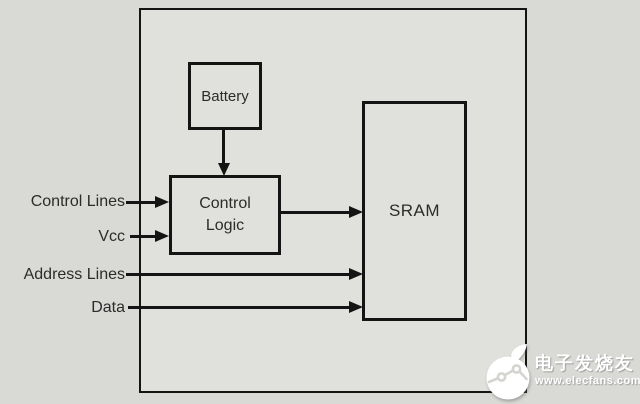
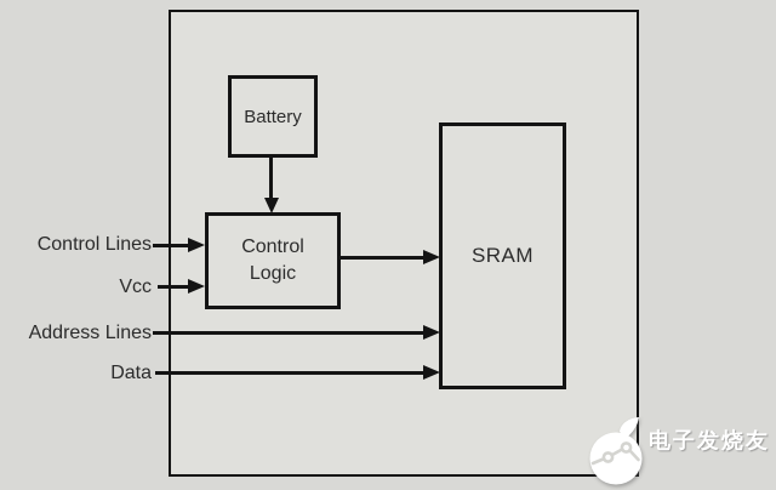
  Control Lines
  Vcc
  Address Lines
  Data
  Battery
  Control
  Logic
  SRAM
  电子发烧友
- www.elecfans.com
